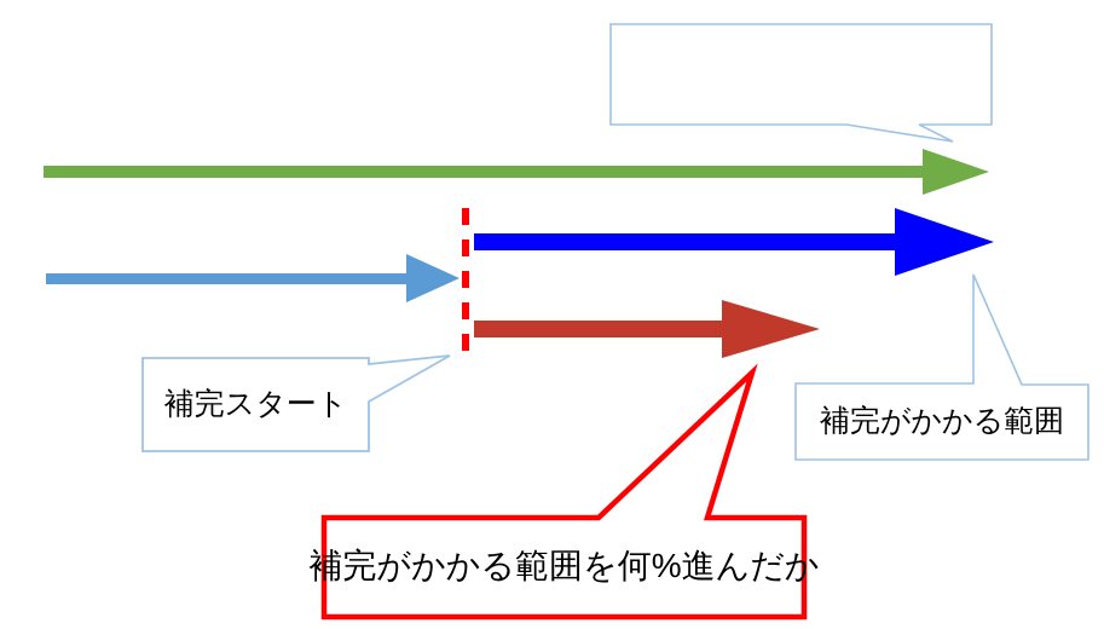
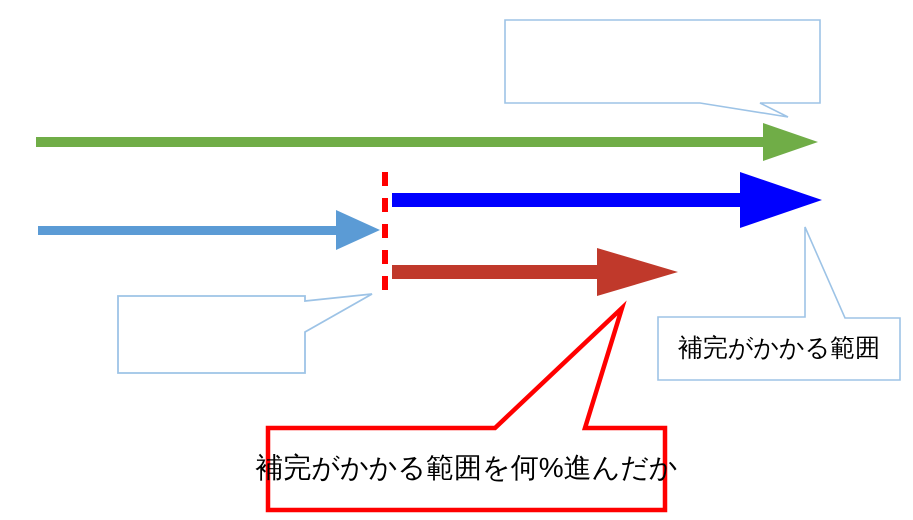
- 補完スタート
  補完がかかる範囲
  補完がかかる範囲を何%進んだか
